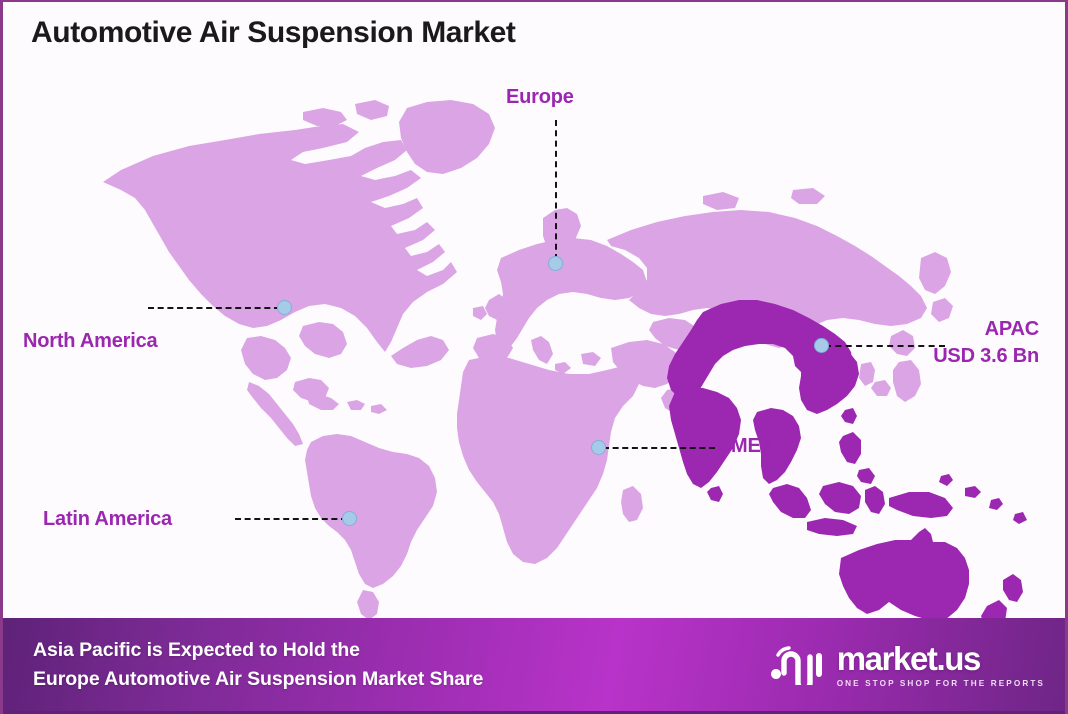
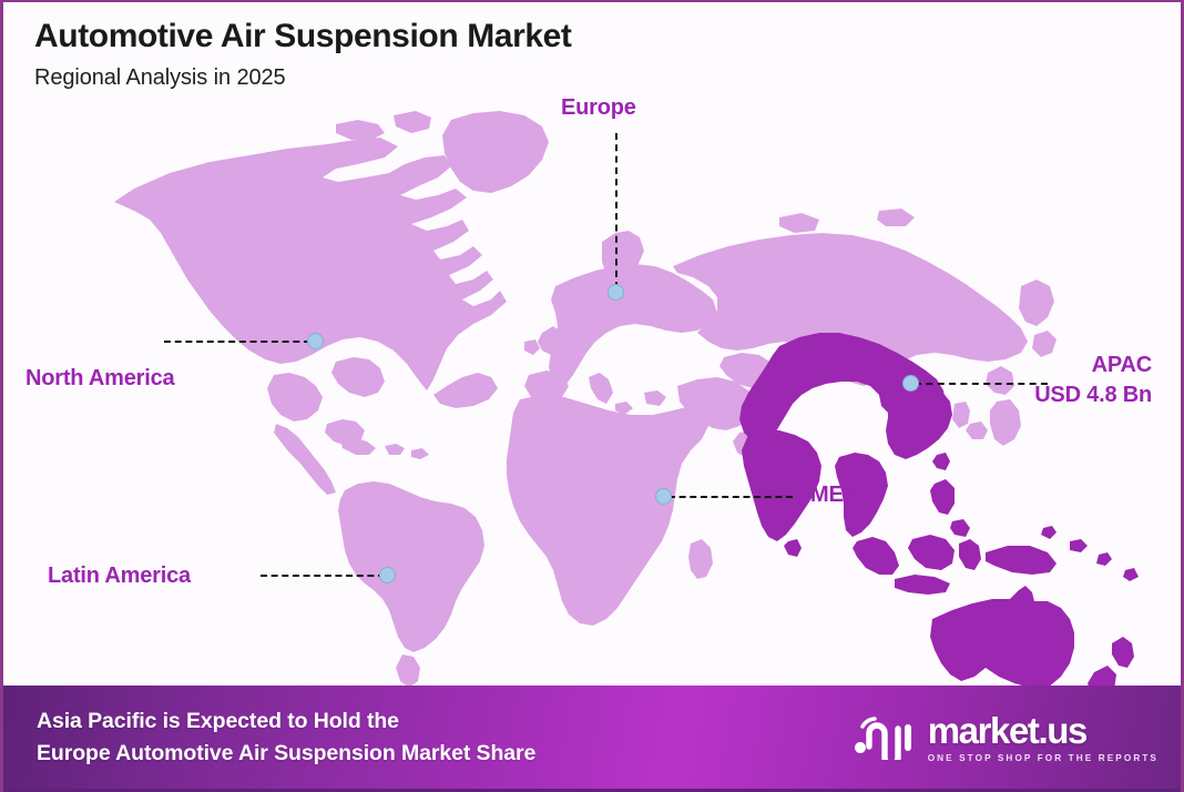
  Automotive Air Suspension Market
+ Regional Analysis in 2025
  North America
  Latin America
  Europe
  MEA
  APAC
- USD 3.6 Bn
+ USD 4.8 Bn
  Asia Pacific is Expected to Hold the
  Europe Automotive Air Suspension Market Share
  market.us
  ONE STOP SHOP FOR THE REPORTS
